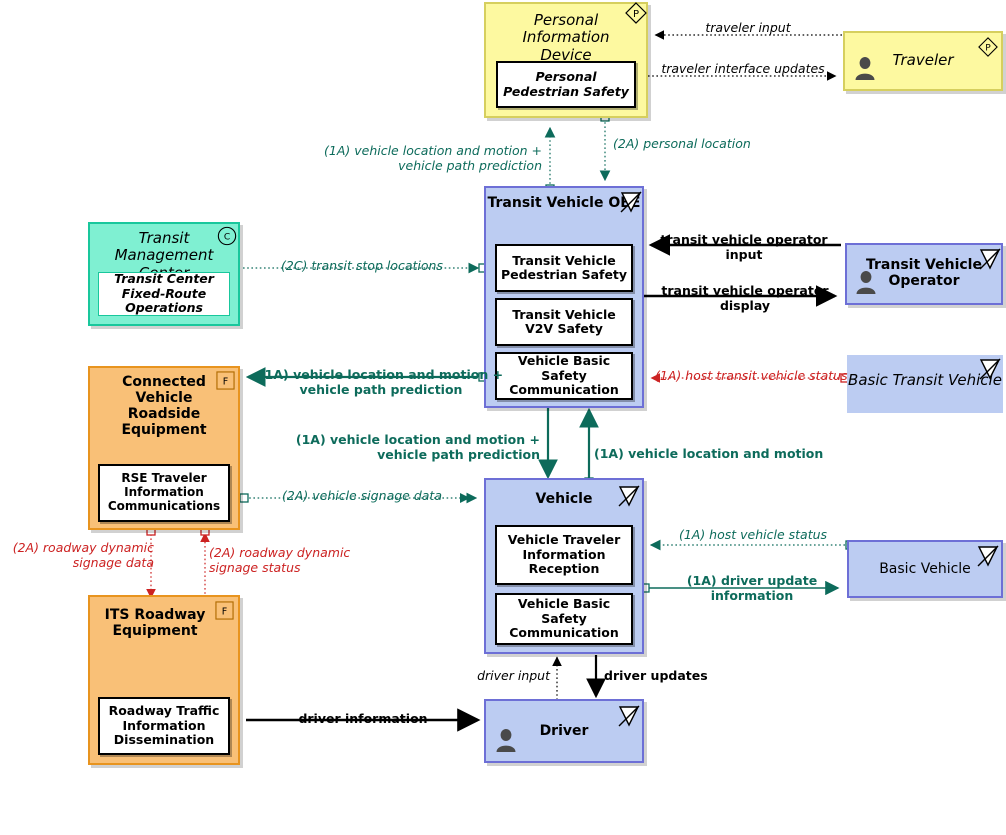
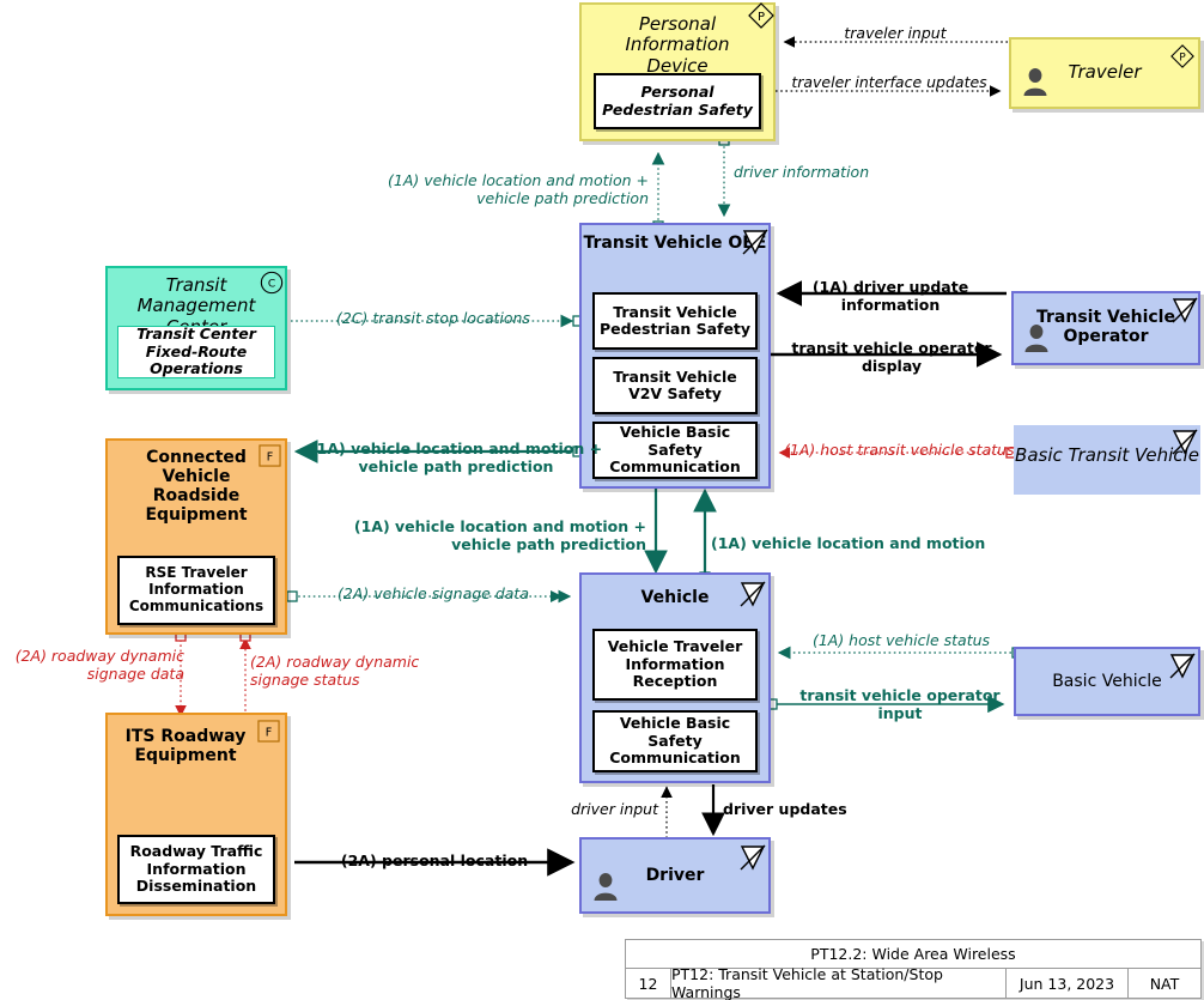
  Personal Information Device
  Personal Pedestrian Safety
  P
  Traveler
  P
  Transit Management
  Transit Center Fixed-Route Operations
  C
  Transit Vehicle OB
  Transit Vehicle Pedestrian Safety
  Transit Vehicle V2V Safety
  Vehicle Basic Safety Communication
  Transit Vehicle Operator
  Connected Vehicle Roadside Equipment
  RSE Traveler Information Communications
  F
  Basic Transit Vehicle
  Vehicle
  Vehicle Traveler Information Reception
  Vehicle Basic Safety Communication
  Basic Vehicle
  ITS Roadway Equipment
  Roadway Traffic Information Dissemination
  F
  Driver
  traveler input
  traveler interface updates
  (1A) vehicle location and motion + vehicle path prediction
- (2A) personal location
+ driver information
  (2C) transit stop locations
- transit vehicle operator input
+ (1A) driver update information
  transit vehicle operator display
  (1A) vehicle location and motion + vehicle path prediction
  (1A) host transit vehicle status
  (1A) vehicle location and motion + vehicle path prediction
  (1A) vehicle location and motion
  (2A) vehicle signage data
  (1A) host vehicle status
- (1A) driver update information
+ transit vehicle operator input
  (2A) roadway dynamic signage data
  (2A) roadway dynamic signage status
  driver input
  driver updates
- driver information
+ (2A) personal location
+ PT12.2: Wide Area Wireless
+ 12
+ PT12: Transit Vehicle at Station/Stop Warnings
+ Jun 13, 2023
+ NAT
